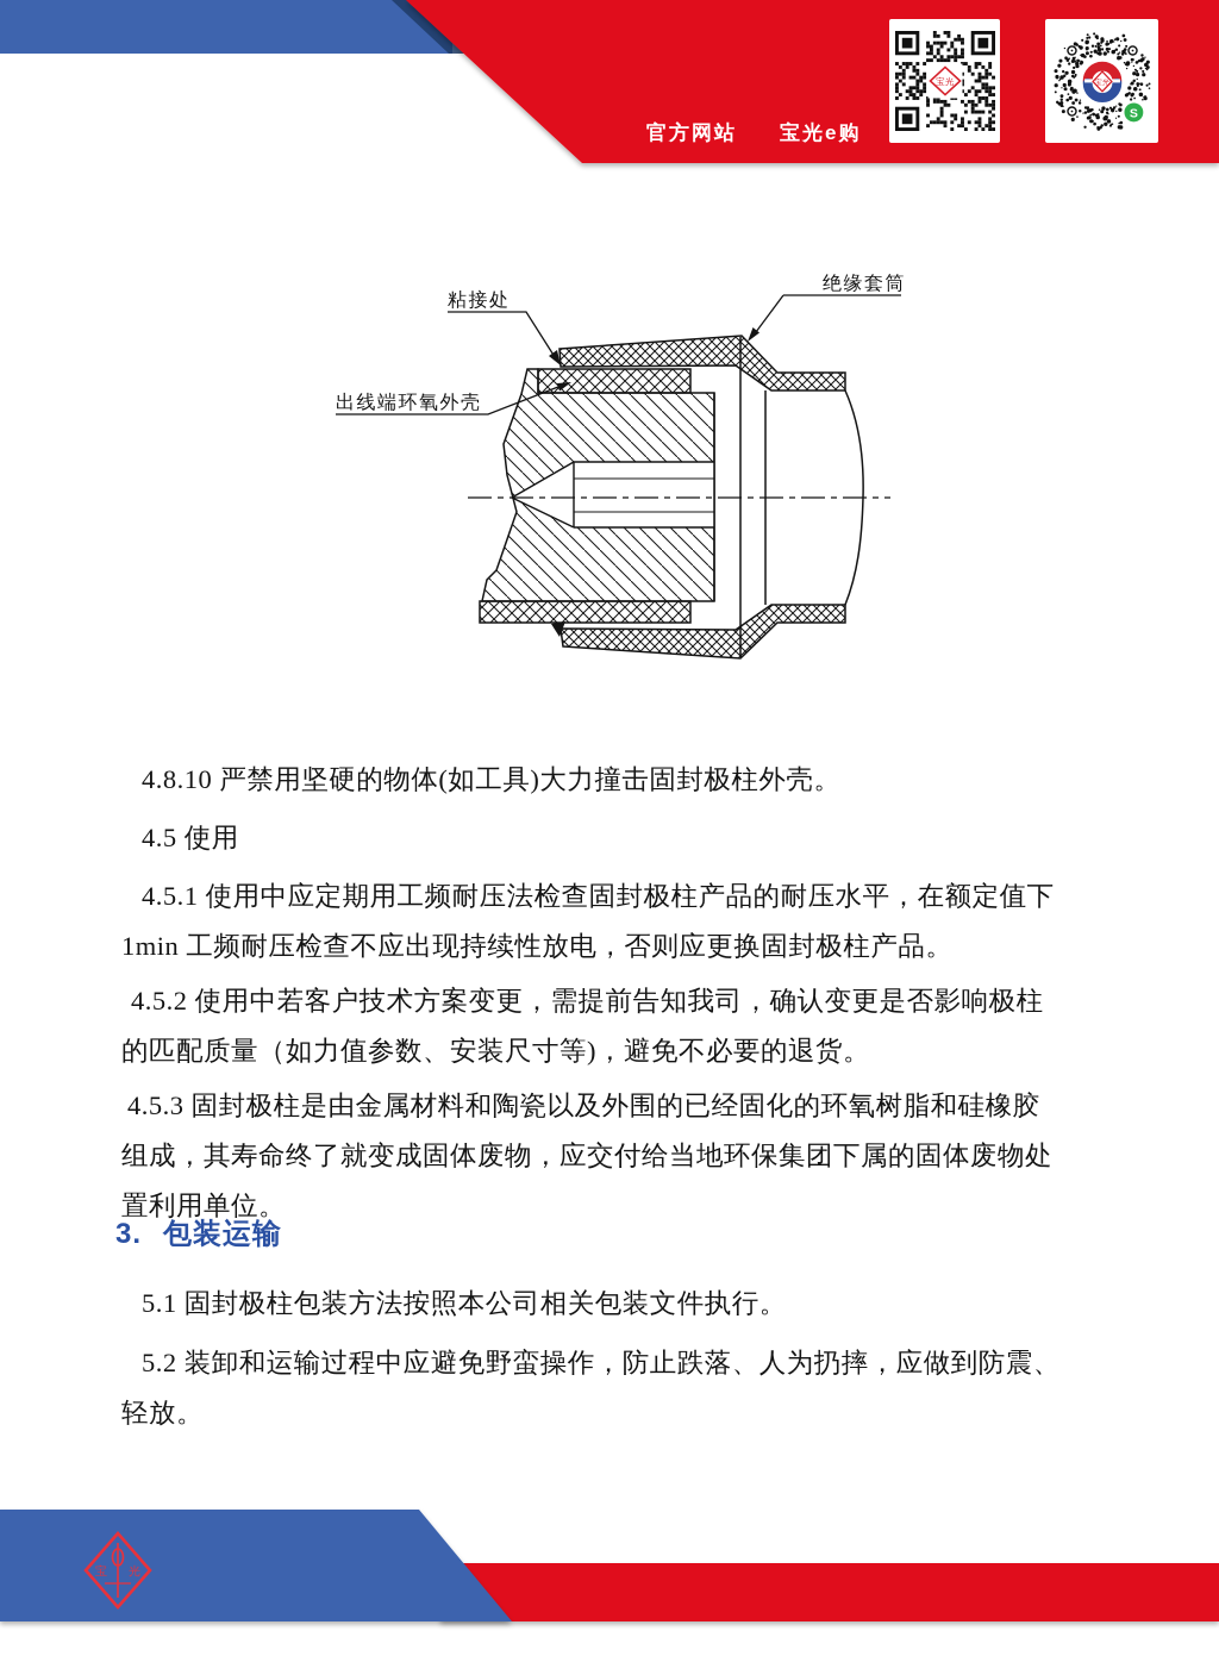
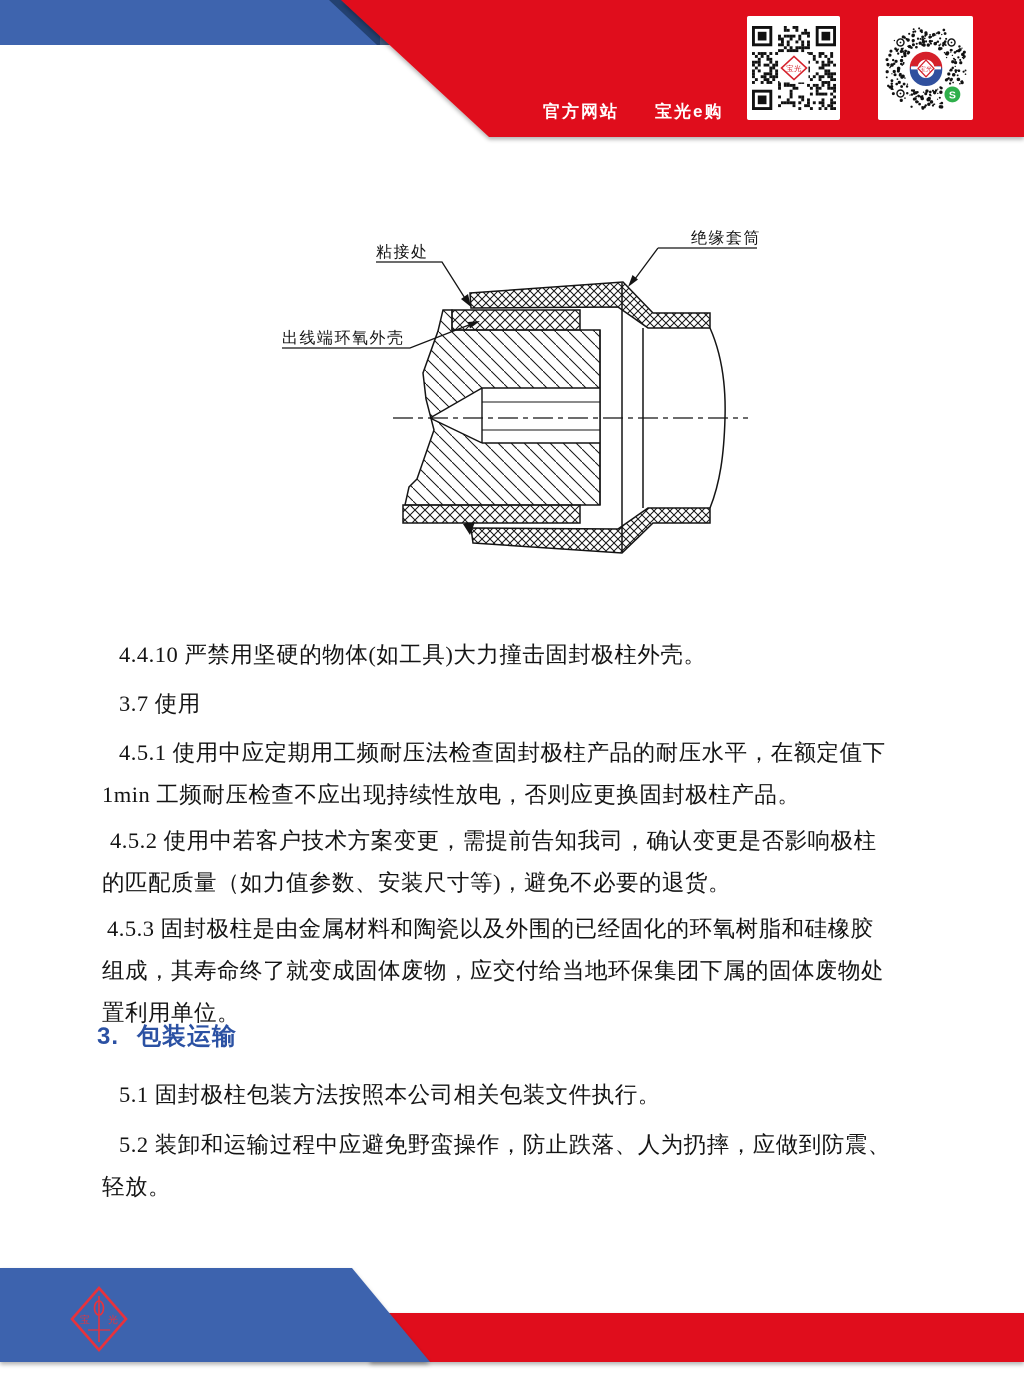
  官方网站
  宝光e购
  宝光
  S
  粘接处
  绝缘套筒
  出线端环氧外壳
- 4.8.10 严禁用坚硬的物体(如工具)大力撞击固封极柱外壳。
+ 4.4.10 严禁用坚硬的物体(如工具)大力撞击固封极柱外壳。
- 4.5 使用
+ 3.7 使用
  4.5.1 使用中应定期用工频耐压法检查固封极柱产品的耐压水平，在额定值下
  1min 工频耐压检查不应出现持续性放电，否则应更换固封极柱产品。
  4.5.2 使用中若客户技术方案变更，需提前告知我司，确认变更是否影响极柱
  的匹配质量（如力值参数、安装尺寸等)，避免不必要的退货。
  4.5.3 固封极柱是由金属材料和陶瓷以及外围的已经固化的环氧树脂和硅橡胶
  组成，其寿命终了就变成固体废物，应交付给当地环保集团下属的固体废物处
  置利用单位。
  3. 包装运输
  5.1 固封极柱包装方法按照本公司相关包装文件执行。
  5.2 装卸和运输过程中应避免野蛮操作，防止跌落、人为扔摔，应做到防震、
  轻放。
  宝
  光
